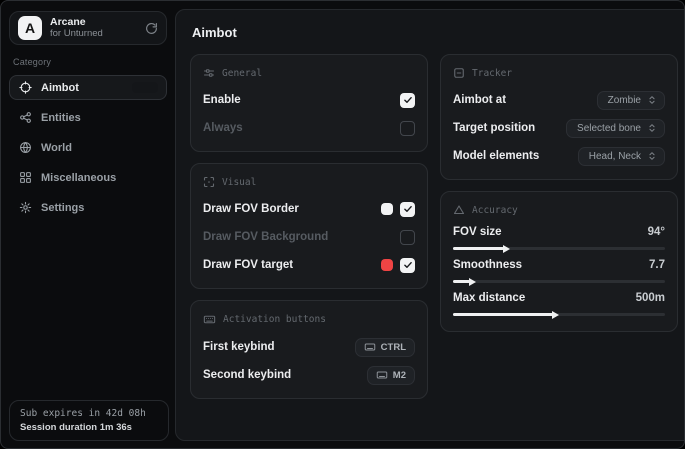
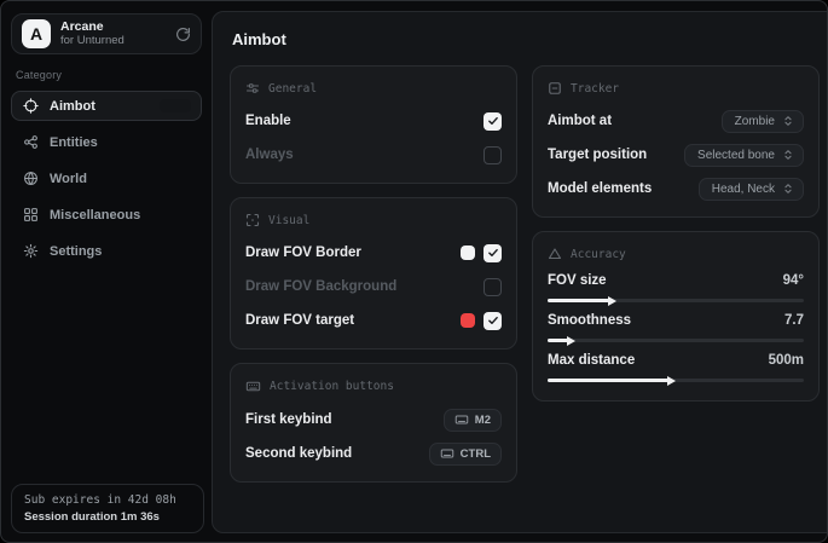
  A
  Arcane
  for Unturned
  Category
  Aimbot
  Entities
  World
  Miscellaneous
  Settings
  Sub expires in 42d 08h
  Session duration 1m 36s
  Aimbot
  General
  Enable
  Always
  Visual
  Draw FOV Border
  Draw FOV Background
  Draw FOV target
  Activation buttons
  First keybind
- CTRL
+ M2
  Second keybind
- M2
+ CTRL
  Tracker
  Aimbot at
  Zombie
  Target position
  Selected bone
  Model elements
  Head, Neck
  Accuracy
  FOV size
  94°
  Smoothness
  7.7
  Max distance
  500m
